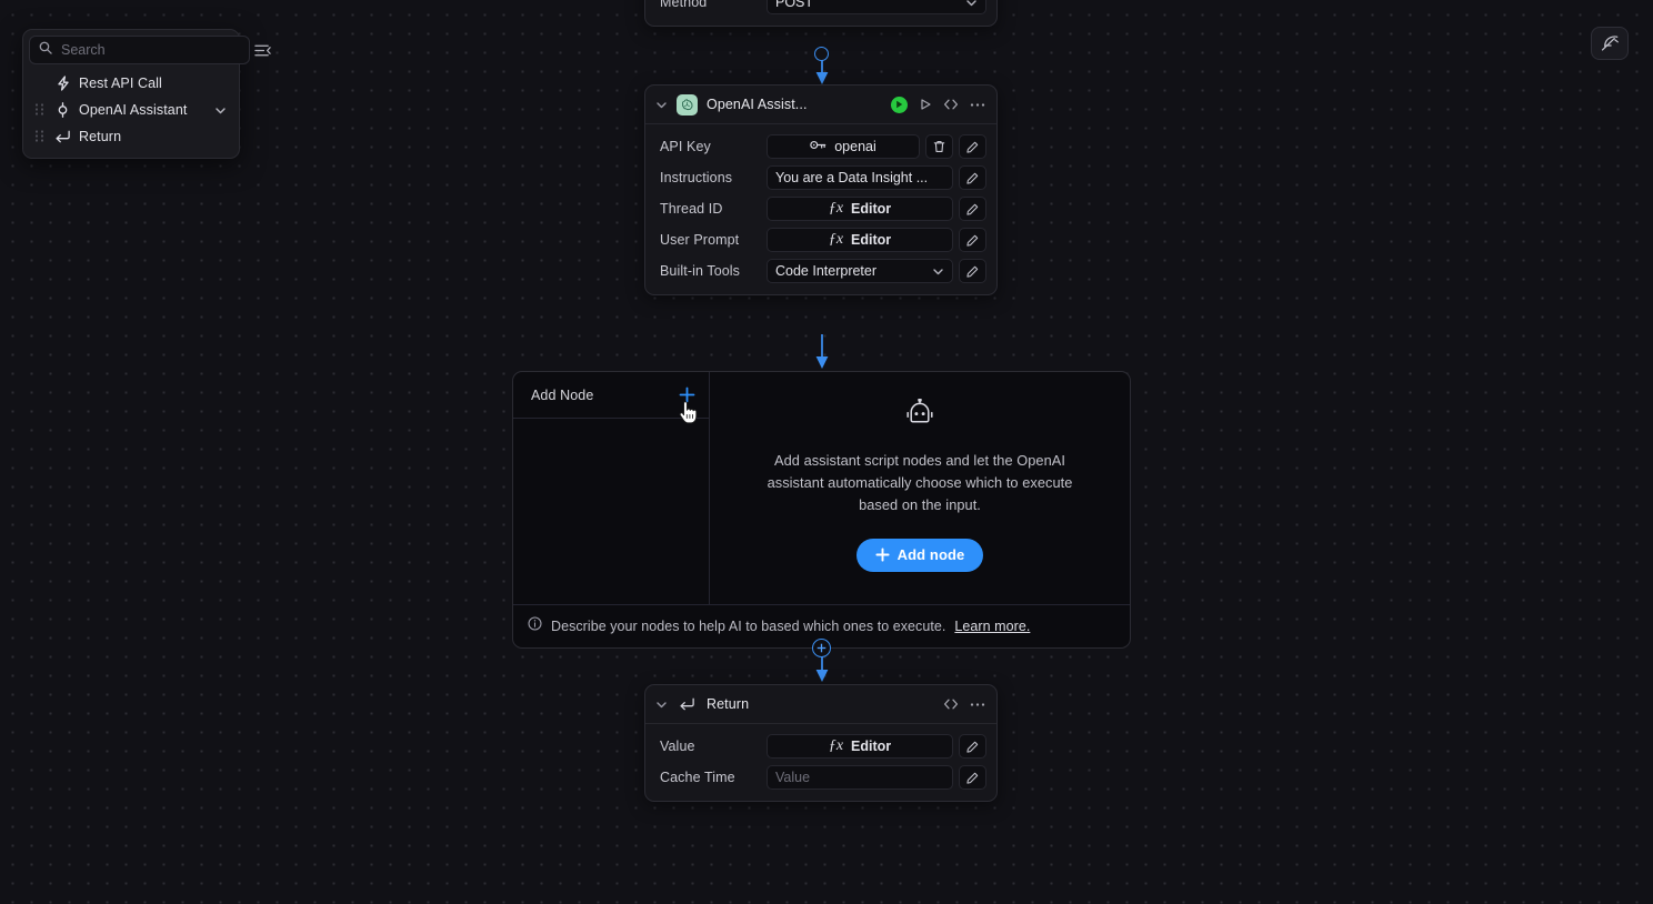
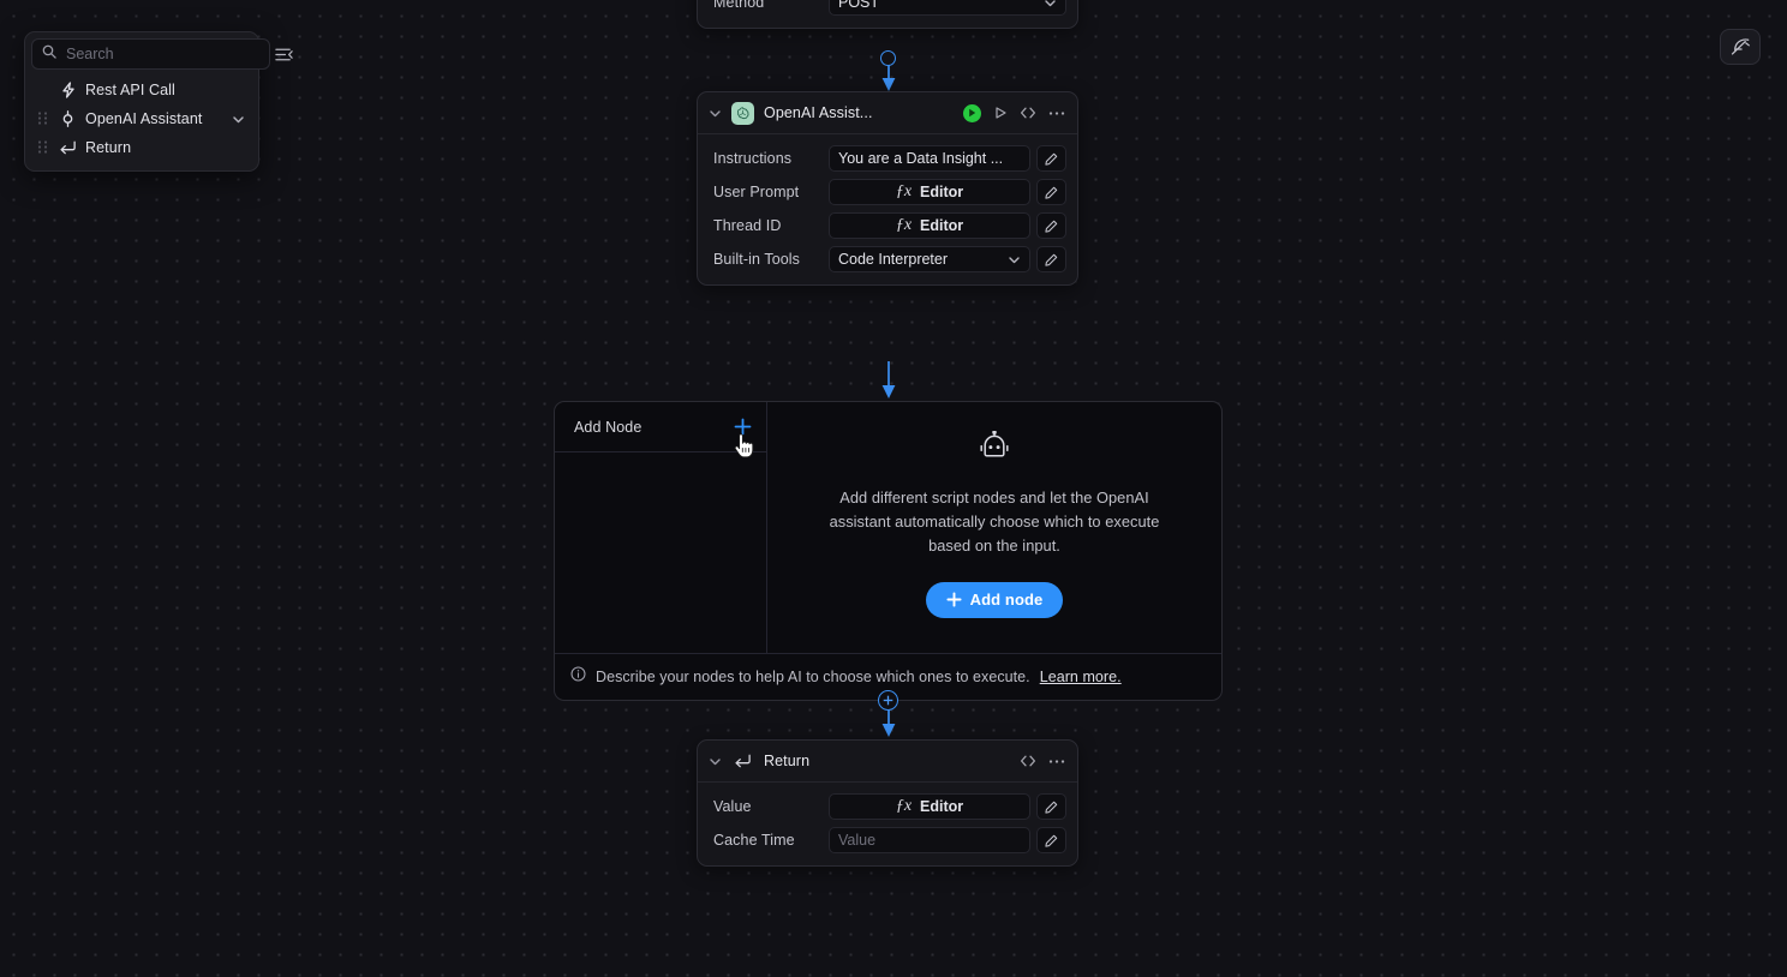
  Method
  POST
  OpenAI Assist...
- API Key
- openai
  Instructions
  You are a Data Insight ...
- Thread ID
+ User Prompt
  ƒx
  Editor
- User Prompt
+ Thread ID
  ƒx
  Editor
  Built-in Tools
  Code Interpreter
  Add Node
- Add assistant script nodes and let the OpenAI assistant automatically choose which to execute based on the input.
+ Add different script nodes and let the OpenAI assistant automatically choose which to execute based on the input.
  Add node
- Describe your nodes to help AI to based which ones to execute.
+ Describe your nodes to help AI to choose which ones to execute.
  Learn more.
  Return
  Value
  ƒx
  Editor
  Cache Time
  Value
  Search
  Rest API Call
  OpenAI Assistant
  Return
